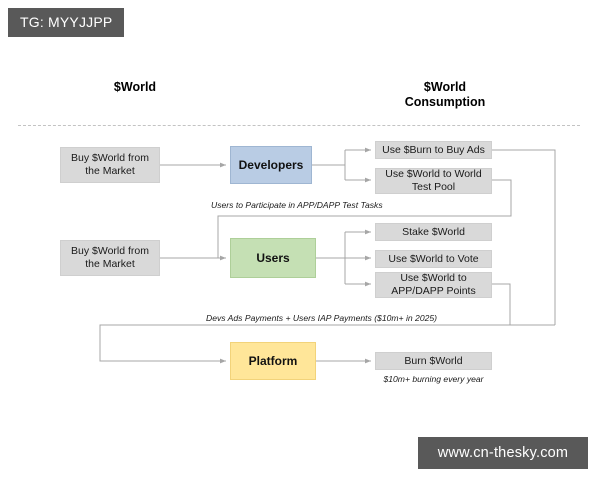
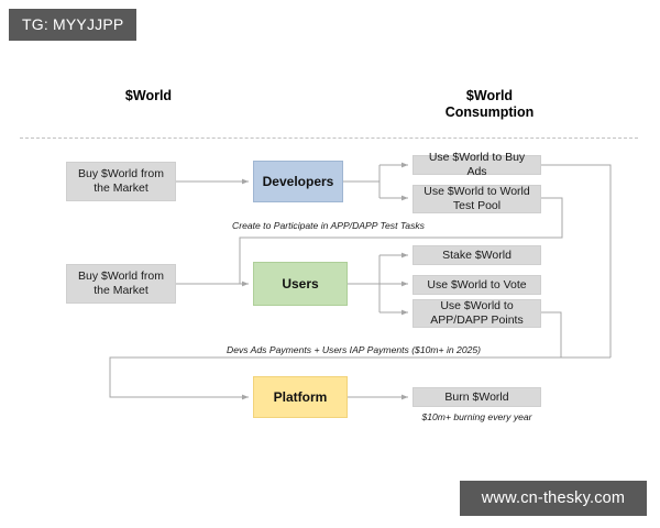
  TG: MYYJJPP
  www.cn-thesky.com
  $World
  $World
  Consumption
  Buy $World from the Market
  Buy $World from the Market
  Developers
  Users
  Platform
- Use $Burn to Buy Ads
+ Use $World to Buy Ads
  Use $World to World Test Pool
  Stake $World
  Use $World to Vote
  Use $World to APP/DAPP Points
  Burn $World
- Users to Participate in APP/DAPP Test Tasks
+ Create to Participate in APP/DAPP Test Tasks
  Devs Ads Payments + Users IAP Payments ($10m+ in 2025)
  $10m+ burning every year
